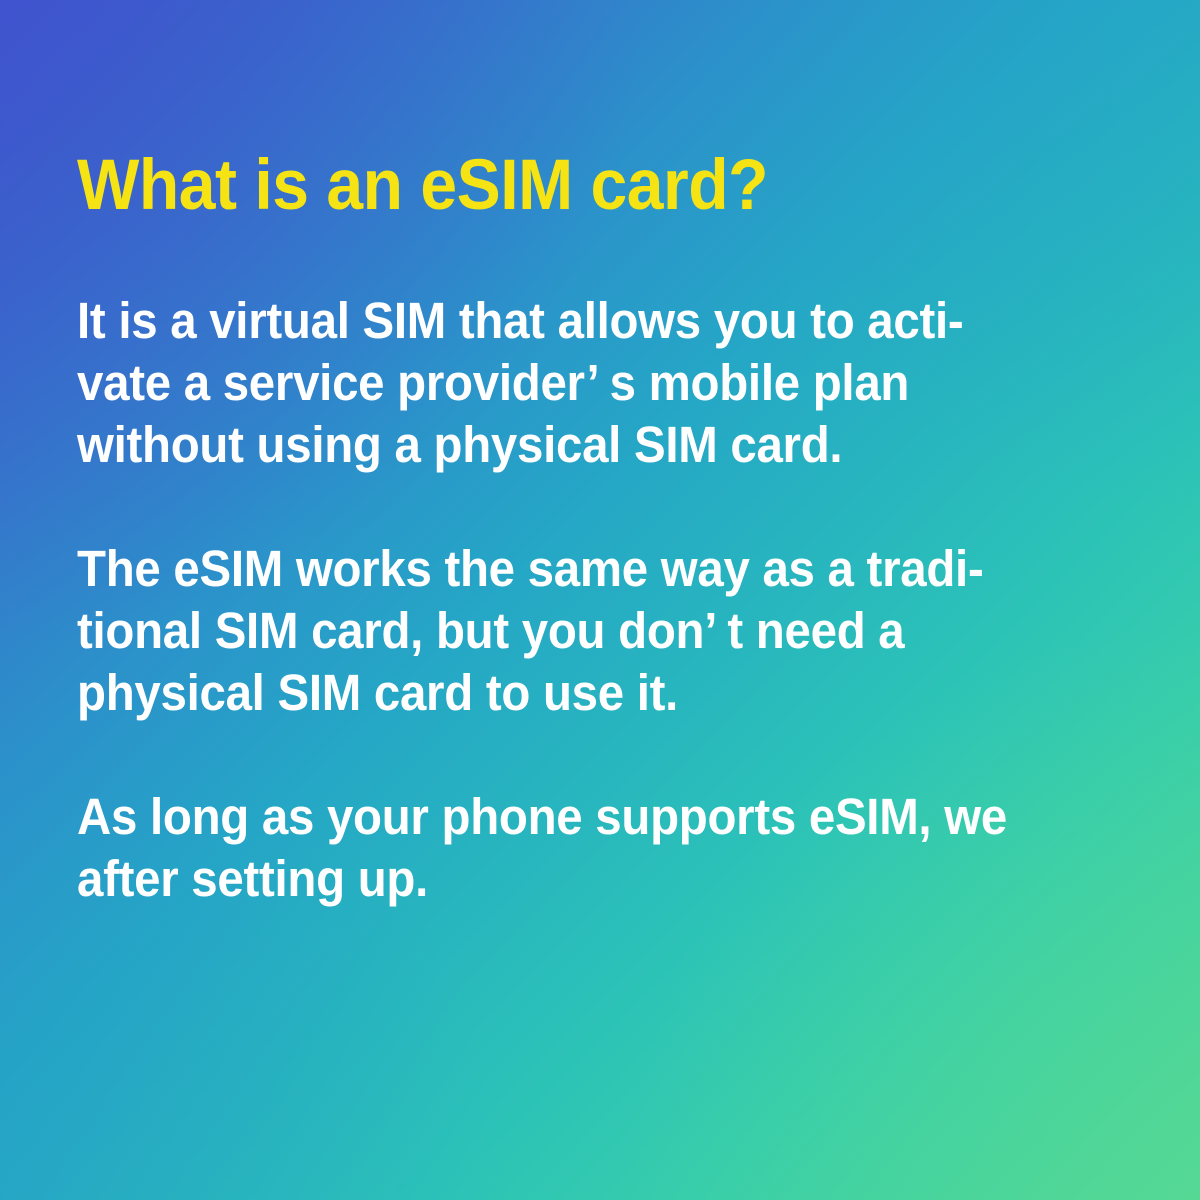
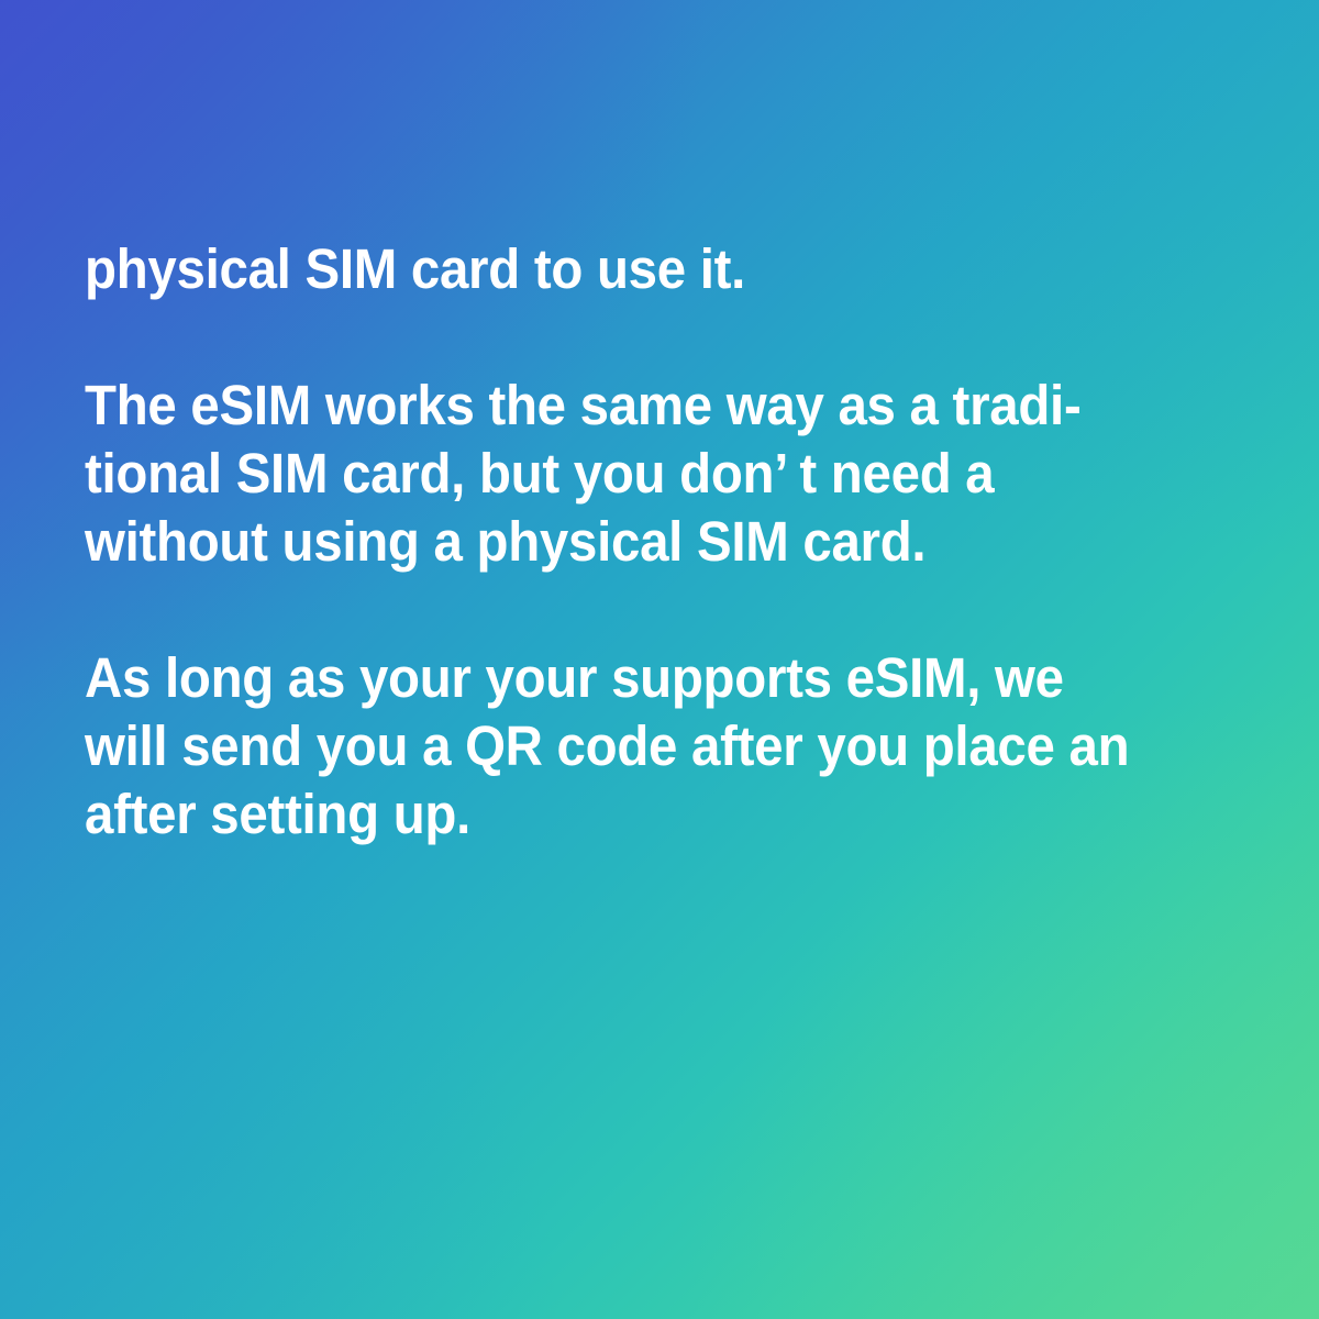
- What is an eSIM card?
- It is a virtual SIM that allows you to acti-
- vate a service provider’ s mobile plan
- without using a physical SIM card.
+ physical SIM card to use it.
  The eSIM works the same way as a tradi-
  tional SIM card, but you don’ t need a
- physical SIM card to use it.
+ without using a physical SIM card.
- As long as your phone supports eSIM, we
+ As long as your your supports eSIM, we
+ will send you a QR code after you place an
  after setting up.
